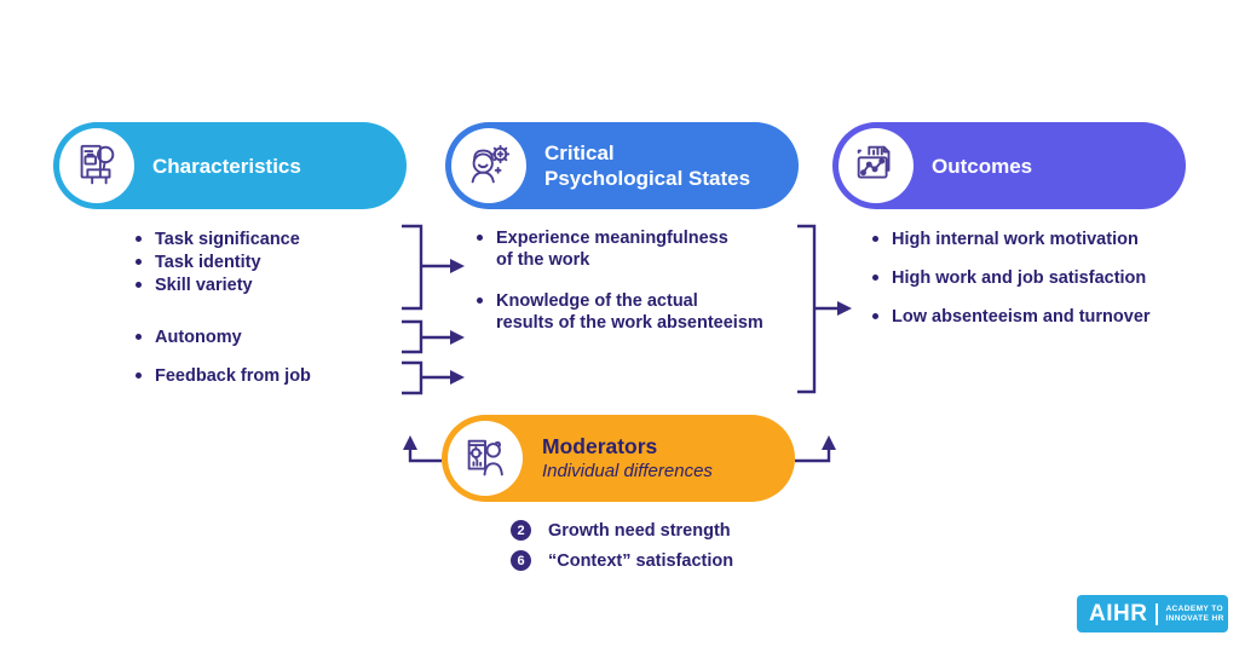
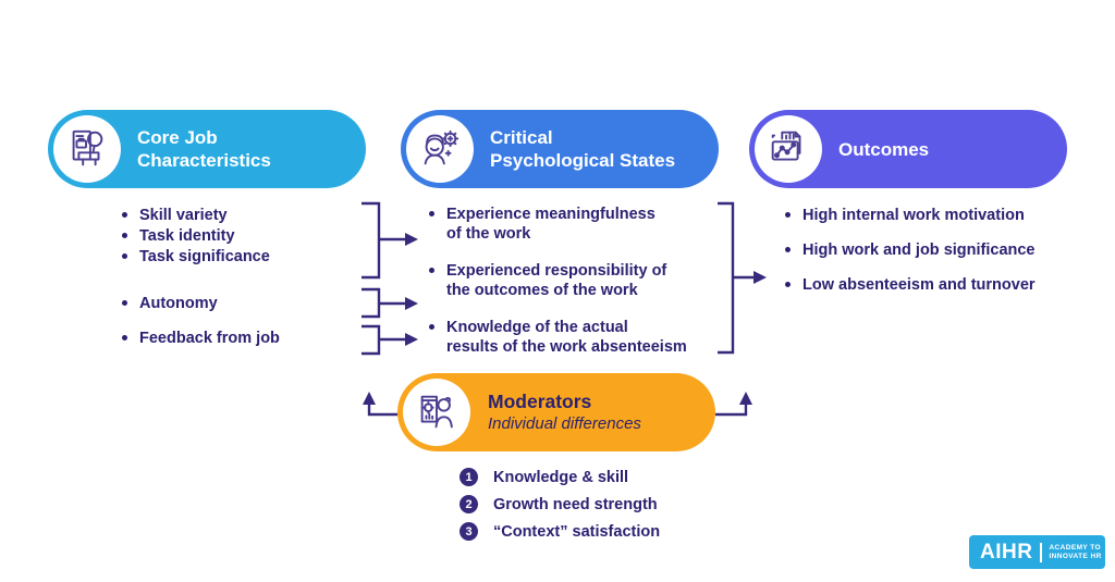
+ Core Job
  Characteristics
  Critical
  Psychological States
  Outcomes
- Task significance
+ Skill variety
  Task identity
- Skill variety
+ Task significance
  Autonomy
  Feedback from job
  Experience meaningfulness
  of the work
+ Experienced responsibility of
+ the outcomes of the work
  Knowledge of the actual
  results of the work absenteeism
  High internal work motivation
- High work and job satisfaction
+ High work and job significance
  Low absenteeism and turnover
  Moderators
  Individual differences
+ 1
+ Knowledge & skill
  2
  Growth need strength
- 6
+ 3
  “Context” satisfaction
  AIHR
